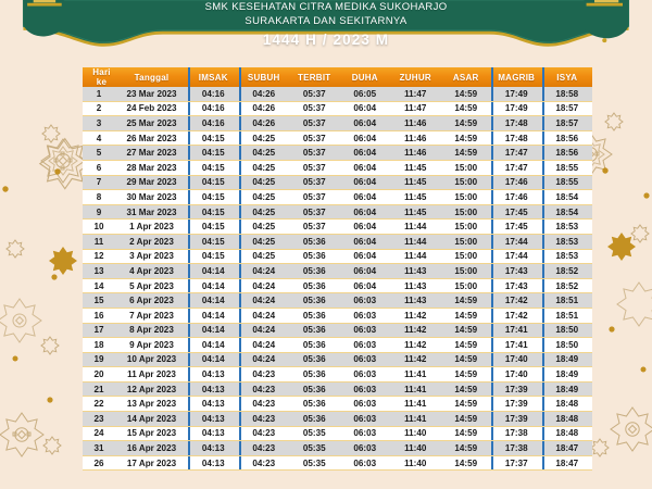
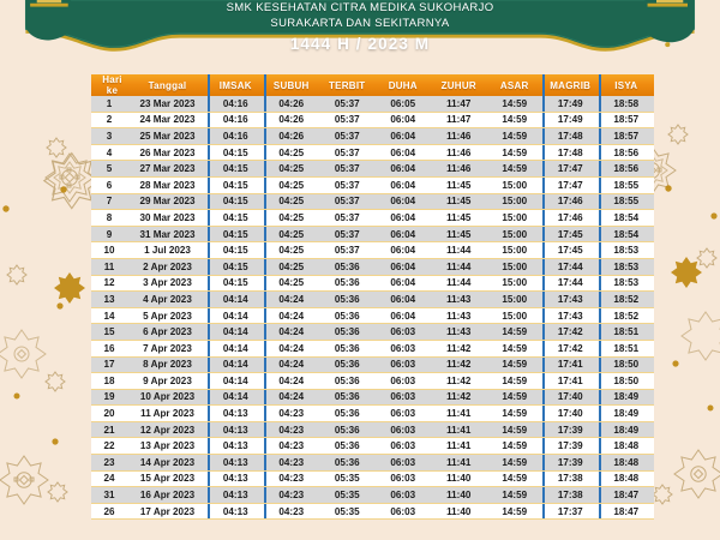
  SMK KESEHATAN CITRA MEDIKA SUKOHARJO
  SURAKARTA DAN SEKITARNYA
  1444 H / 2023 M
  Hari ke	Tanggal	IMSAK	SUBUH	TERBIT	DUHA	ZUHUR	ASAR	MAGRIB	ISYA
  1	23 Mar 2023	04:16	04:26	05:37	06:05	11:47	14:59	17:49	18:58
- 2	24 Feb 2023	04:16	04:26	05:37	06:04	11:47	14:59	17:49	18:57
+ 2	24 Mar 2023	04:16	04:26	05:37	06:04	11:47	14:59	17:49	18:57
  3	25 Mar 2023	04:16	04:26	05:37	06:04	11:46	14:59	17:48	18:57
  4	26 Mar 2023	04:15	04:25	05:37	06:04	11:46	14:59	17:48	18:56
  5	27 Mar 2023	04:15	04:25	05:37	06:04	11:46	14:59	17:47	18:56
  6	28 Mar 2023	04:15	04:25	05:37	06:04	11:45	15:00	17:47	18:55
  7	29 Mar 2023	04:15	04:25	05:37	06:04	11:45	15:00	17:46	18:55
  8	30 Mar 2023	04:15	04:25	05:37	06:04	11:45	15:00	17:46	18:54
  9	31 Mar 2023	04:15	04:25	05:37	06:04	11:45	15:00	17:45	18:54
- 10	1 Apr 2023	04:15	04:25	05:37	06:04	11:44	15:00	17:45	18:53
+ 10	1 Jul 2023	04:15	04:25	05:37	06:04	11:44	15:00	17:45	18:53
  11	2 Apr 2023	04:15	04:25	05:36	06:04	11:44	15:00	17:44	18:53
  12	3 Apr 2023	04:15	04:25	05:36	06:04	11:44	15:00	17:44	18:53
  13	4 Apr 2023	04:14	04:24	05:36	06:04	11:43	15:00	17:43	18:52
  14	5 Apr 2023	04:14	04:24	05:36	06:04	11:43	15:00	17:43	18:52
  15	6 Apr 2023	04:14	04:24	05:36	06:03	11:43	14:59	17:42	18:51
  16	7 Apr 2023	04:14	04:24	05:36	06:03	11:42	14:59	17:42	18:51
  17	8 Apr 2023	04:14	04:24	05:36	06:03	11:42	14:59	17:41	18:50
  18	9 Apr 2023	04:14	04:24	05:36	06:03	11:42	14:59	17:41	18:50
  19	10 Apr 2023	04:14	04:24	05:36	06:03	11:42	14:59	17:40	18:49
  20	11 Apr 2023	04:13	04:23	05:36	06:03	11:41	14:59	17:40	18:49
  21	12 Apr 2023	04:13	04:23	05:36	06:03	11:41	14:59	17:39	18:49
  22	13 Apr 2023	04:13	04:23	05:36	06:03	11:41	14:59	17:39	18:48
  23	14 Apr 2023	04:13	04:23	05:36	06:03	11:41	14:59	17:39	18:48
  24	15 Apr 2023	04:13	04:23	05:35	06:03	11:40	14:59	17:38	18:48
  31	16 Apr 2023	04:13	04:23	05:35	06:03	11:40	14:59	17:38	18:47
  26	17 Apr 2023	04:13	04:23	05:35	06:03	11:40	14:59	17:37	18:47
